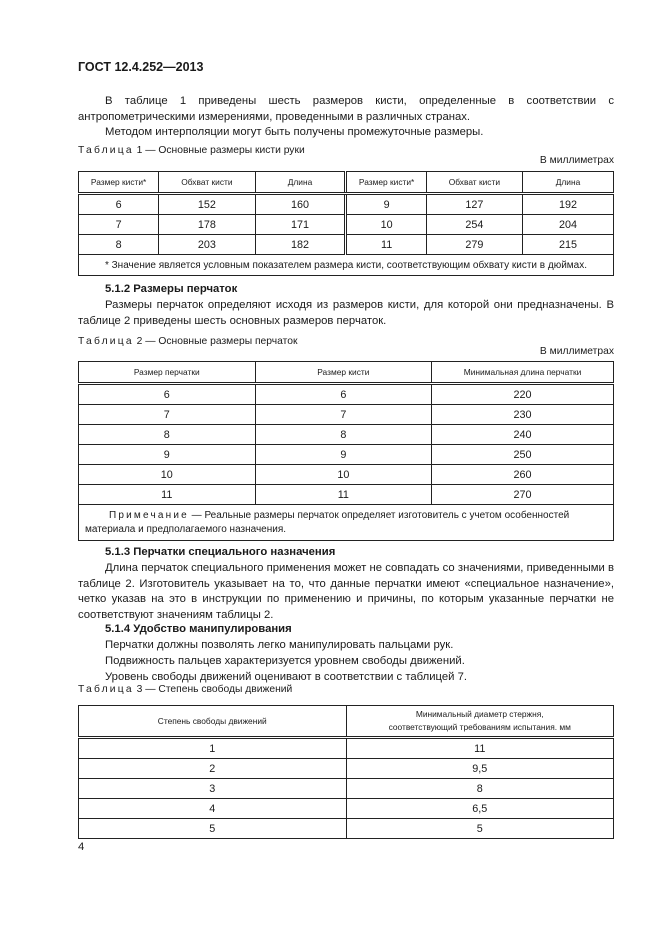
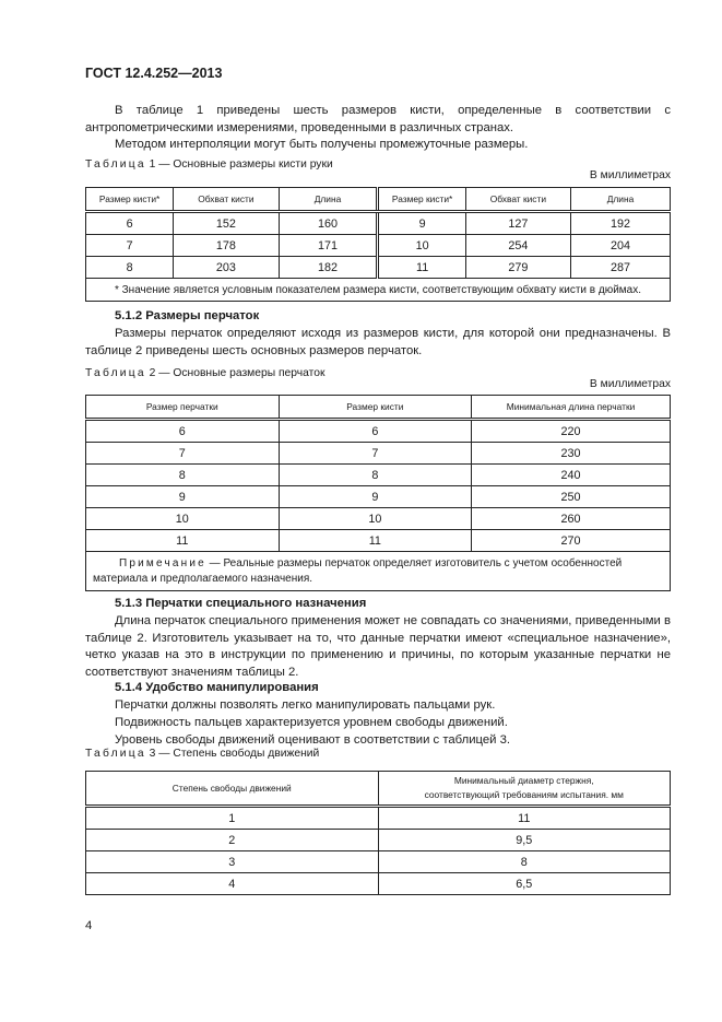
  ГОСТ 12.4.252—2013
  В таблице 1 приведены шесть размеров кисти, определенные в соответствии с антропометрическими измерениями, проведенными в различных странах.
  Методом интерполяции могут быть получены промежуточные размеры.
  Таблица 1 — Основные размеры кисти руки
  В миллиметрах
  Размер кисти*	Обхват кисти	Длина	Размер кисти*	Обхват кисти	Длина
  6	152	160	9	127	192
  7	178	171	10	254	204
- 8	203	182	11	279	215
+ 8	203	182	11	279	287
  * Значение является условным показателем размера кисти, соответствующим обхвату кисти в дюймах.
  5.1.2 Размеры перчаток
  Размеры перчаток определяют исходя из размеров кисти, для которой они предназначены. В таблице 2 приведены шесть основных размеров перчаток.
  Таблица 2 — Основные размеры перчаток
  В миллиметрах
  Размер перчатки	Размер кисти	Минимальная длина перчатки
  6	6	220
  7	7	230
  8	8	240
  9	9	250
  10	10	260
  11	11	270
  Примечание — Реальные размеры перчаток определяет изготовитель с учетом особенностей материала и предполагаемого назначения.
  5.1.3 Перчатки специального назначения
  Длина перчаток специального применения может не совпадать со значениями, приведенными в таблице 2. Изготовитель указывает на то, что данные перчатки имеют «специальное назначение», четко указав на это в инструкции по применению и причины, по которым указанные перчатки не соответствуют значениям таблицы 2.
  5.1.4 Удобство манипулирования
  Перчатки должны позволять легко манипулировать пальцами рук.
  Подвижность пальцев характеризуется уровнем свободы движений.
- Уровень свободы движений оценивают в соответствии с таблицей 7.
+ Уровень свободы движений оценивают в соответствии с таблицей 3.
  Таблица 3 — Степень свободы движений
  Степень свободы движений	Минимальный диаметр стержня, соответствующий требованиям испытания. мм
  1	11
  2	9,5
  3	8
  4	6,5
- 5	5
  4
